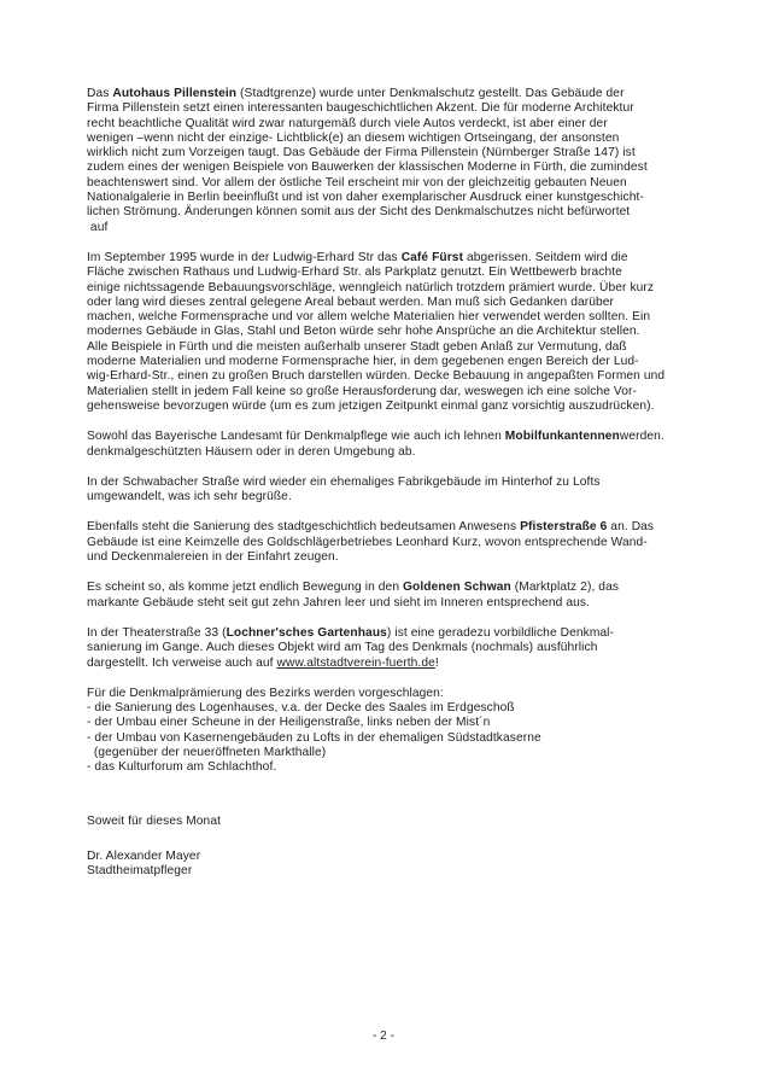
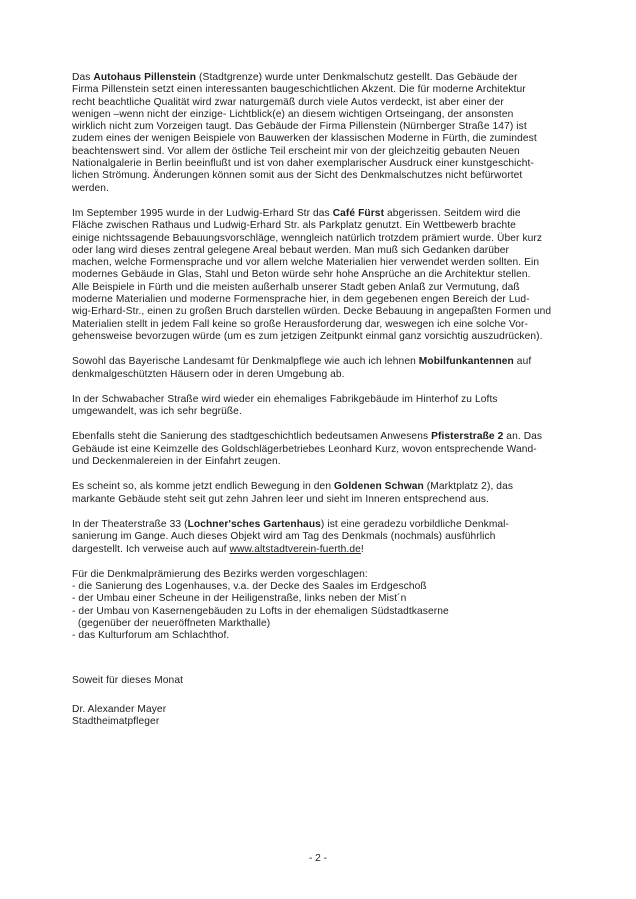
  Das Autohaus Pillenstein (Stadtgrenze) wurde unter Denkmalschutz gestellt. Das Gebäude der
  Firma Pillenstein setzt einen interessanten baugeschichtlichen Akzent. Die für moderne Architektur
  recht beachtliche Qualität wird zwar naturgemäß durch viele Autos verdeckt, ist aber einer der
  wenigen –wenn nicht der einzige- Lichtblick(e) an diesem wichtigen Ortseingang, der ansonsten
  wirklich nicht zum Vorzeigen taugt. Das Gebäude der Firma Pillenstein (Nürnberger Straße 147) ist
  zudem eines der wenigen Beispiele von Bauwerken der klassischen Moderne in Fürth, die zumindest
  beachtenswert sind. Vor allem der östliche Teil erscheint mir von der gleichzeitig gebauten Neuen
  Nationalgalerie in Berlin beeinflußt und ist von daher exemplarischer Ausdruck einer kunstgeschicht-
  lichen Strömung. Änderungen können somit aus der Sicht des Denkmalschutzes nicht befürwortet
- auf
+ werden.
  Im September 1995 wurde in der Ludwig-Erhard Str das Café Fürst abgerissen. Seitdem wird die
  Fläche zwischen Rathaus und Ludwig-Erhard Str. als Parkplatz genutzt. Ein Wettbewerb brachte
  einige nichtssagende Bebauungsvorschläge, wenngleich natürlich trotzdem prämiert wurde. Über kurz
  oder lang wird dieses zentral gelegene Areal bebaut werden. Man muß sich Gedanken darüber
  machen, welche Formensprache und vor allem welche Materialien hier verwendet werden sollten. Ein
  modernes Gebäude in Glas, Stahl und Beton würde sehr hohe Ansprüche an die Architektur stellen.
  Alle Beispiele in Fürth und die meisten außerhalb unserer Stadt geben Anlaß zur Vermutung, daß
  moderne Materialien und moderne Formensprache hier, in dem gegebenen engen Bereich der Lud-
  wig-Erhard-Str., einen zu großen Bruch darstellen würden. Decke Bebauung in angepaßten Formen und
  Materialien stellt in jedem Fall keine so große Herausforderung dar, weswegen ich eine solche Vor-
  gehensweise bevorzugen würde (um es zum jetzigen Zeitpunkt einmal ganz vorsichtig auszudrücken).
- Sowohl das Bayerische Landesamt für Denkmalpflege wie auch ich lehnen Mobilfunkantennenwerden.
+ Sowohl das Bayerische Landesamt für Denkmalpflege wie auch ich lehnen Mobilfunkantennen auf
  denkmalgeschützten Häusern oder in deren Umgebung ab.
  In der Schwabacher Straße wird wieder ein ehemaliges Fabrikgebäude im Hinterhof zu Lofts
  umgewandelt, was ich sehr begrüße.
- Ebenfalls steht die Sanierung des stadtgeschichtlich bedeutsamen Anwesens Pfisterstraße 6 an. Das
+ Ebenfalls steht die Sanierung des stadtgeschichtlich bedeutsamen Anwesens Pfisterstraße 2 an. Das
  Gebäude ist eine Keimzelle des Goldschlägerbetriebes Leonhard Kurz, wovon entsprechende Wand-
  und Deckenmalereien in der Einfahrt zeugen.
  Es scheint so, als komme jetzt endlich Bewegung in den Goldenen Schwan (Marktplatz 2), das
  markante Gebäude steht seit gut zehn Jahren leer und sieht im Inneren entsprechend aus.
  In der Theaterstraße 33 (Lochner'sches Gartenhaus) ist eine geradezu vorbildliche Denkmal-
  sanierung im Gange. Auch dieses Objekt wird am Tag des Denkmals (nochmals) ausführlich
  dargestellt. Ich verweise auch auf www.altstadtverein-fuerth.de!
  Für die Denkmalprämierung des Bezirks werden vorgeschlagen:
  - die Sanierung des Logenhauses, v.a. der Decke des Saales im Erdgeschoß
  - der Umbau einer Scheune in der Heiligenstraße, links neben der Mist´n
  - der Umbau von Kasernengebäuden zu Lofts in der ehemaligen Südstadtkaserne
  (gegenüber der neueröffneten Markthalle)
  - das Kulturforum am Schlachthof.
  Soweit für dieses Monat
  Dr. Alexander Mayer
  Stadtheimatpfleger
  - 2 -
